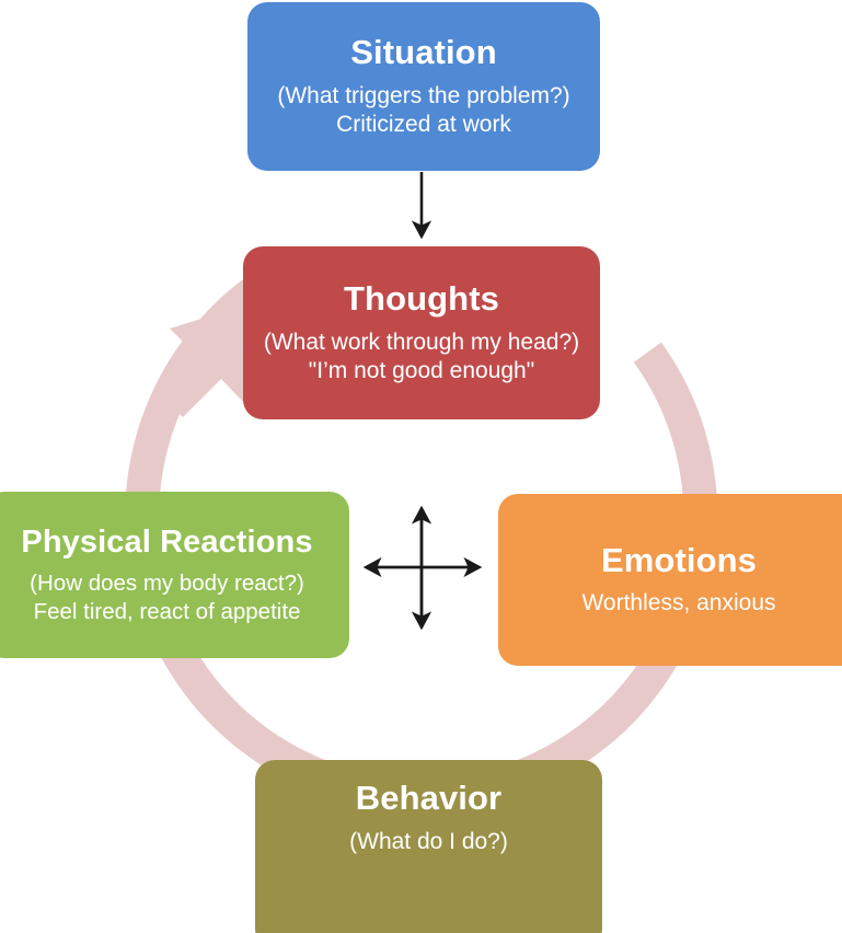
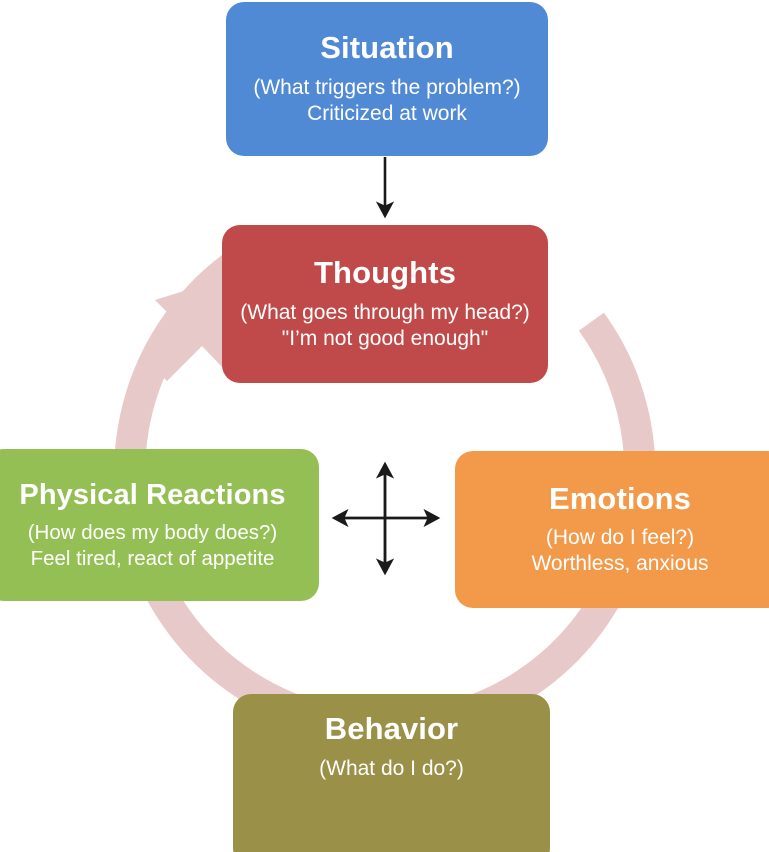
  Situation
  (What triggers the problem?)
  Criticized at work
  Thoughts
- (What work through my head?)
+ (What goes through my head?)
  "I’m not good enough"
  Physical Reactions
- (How does my body react?)
+ (How does my body does?)
  Feel tired, react of appetite
  Emotions
+ (How do I feel?)
  Worthless, anxious
  Behavior
  (What do I do?)
